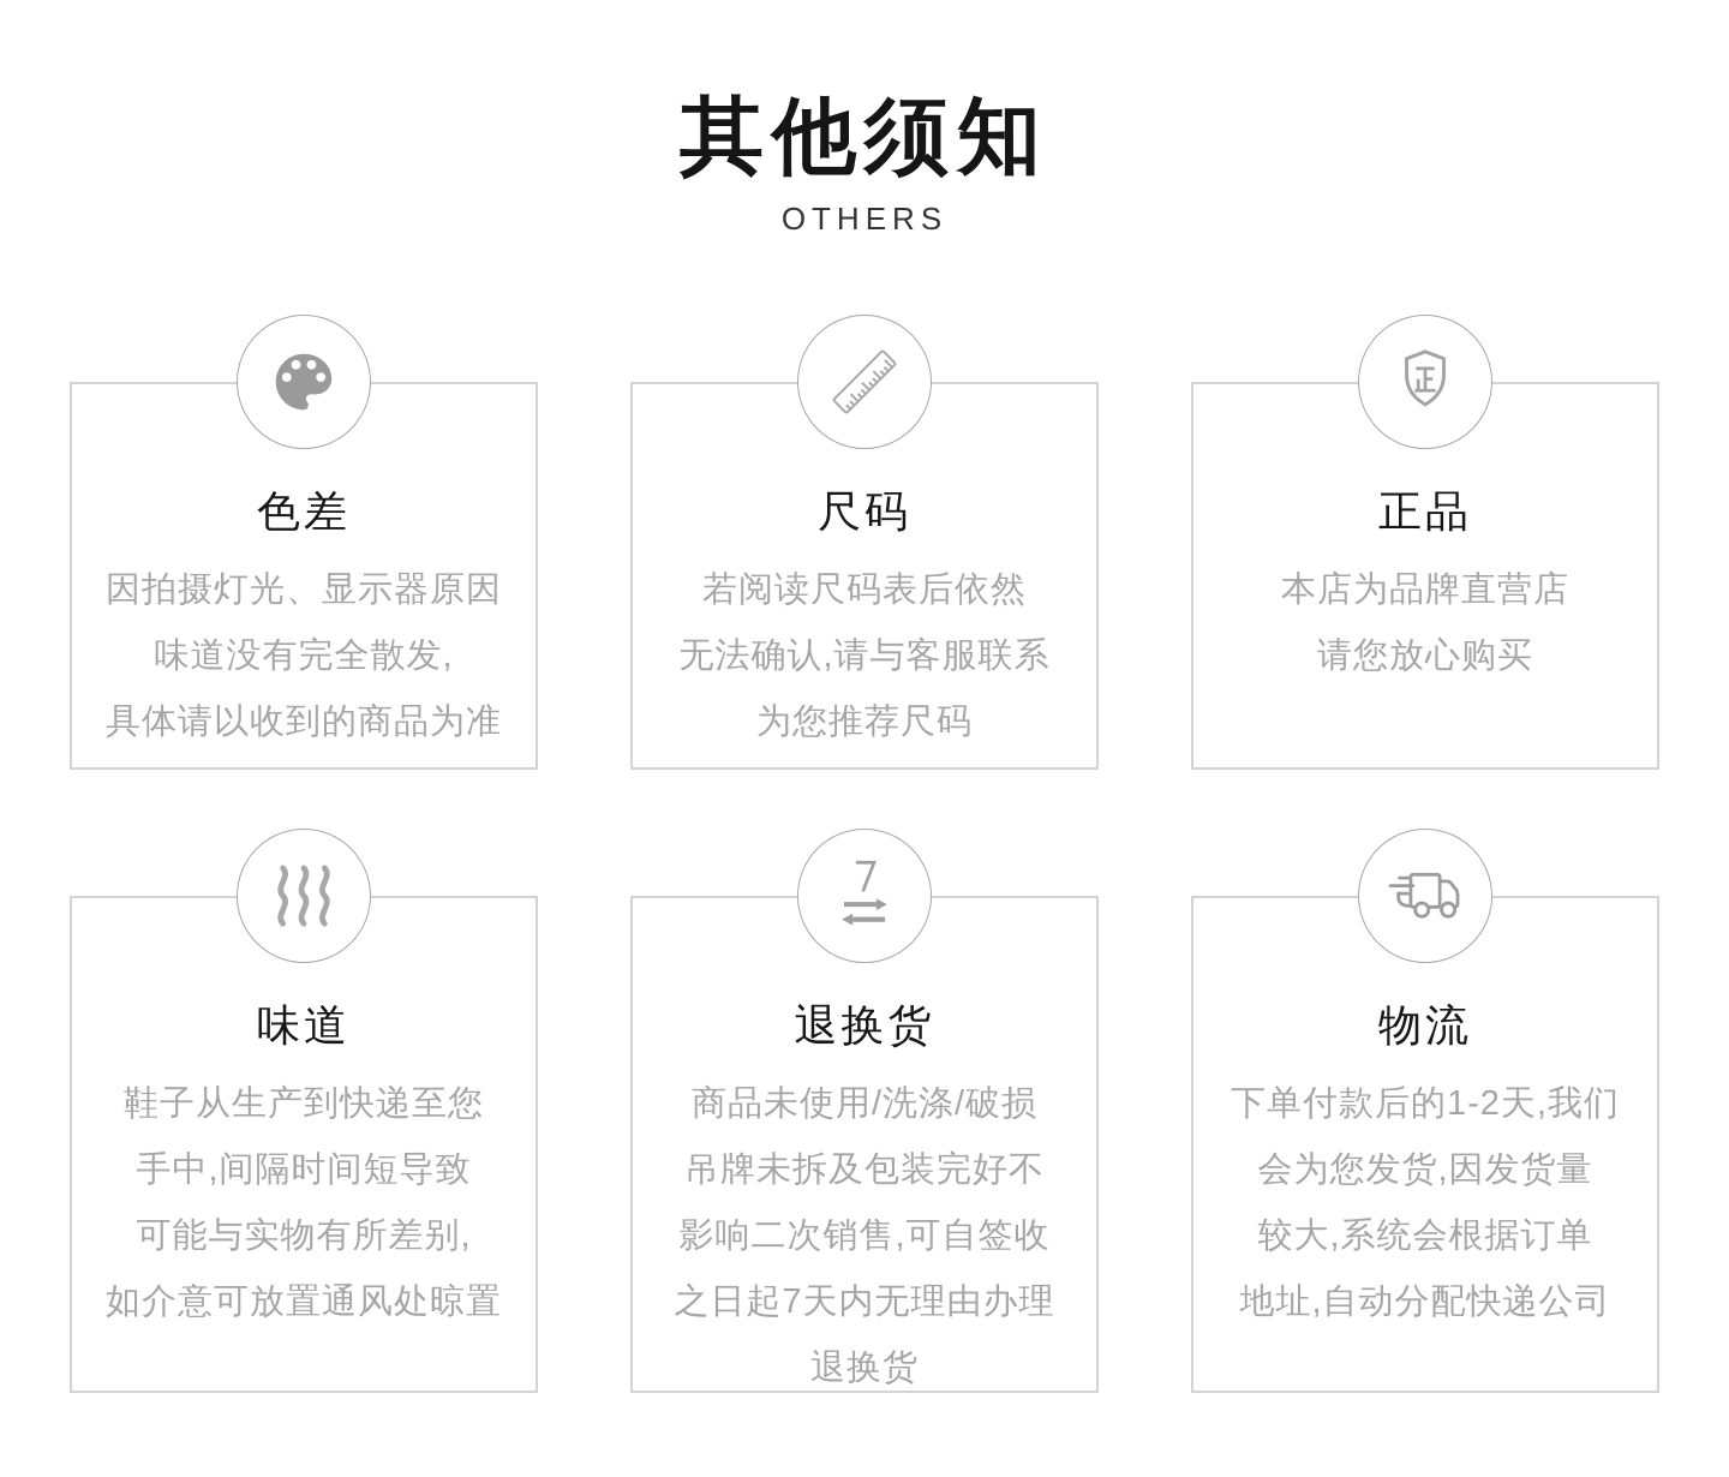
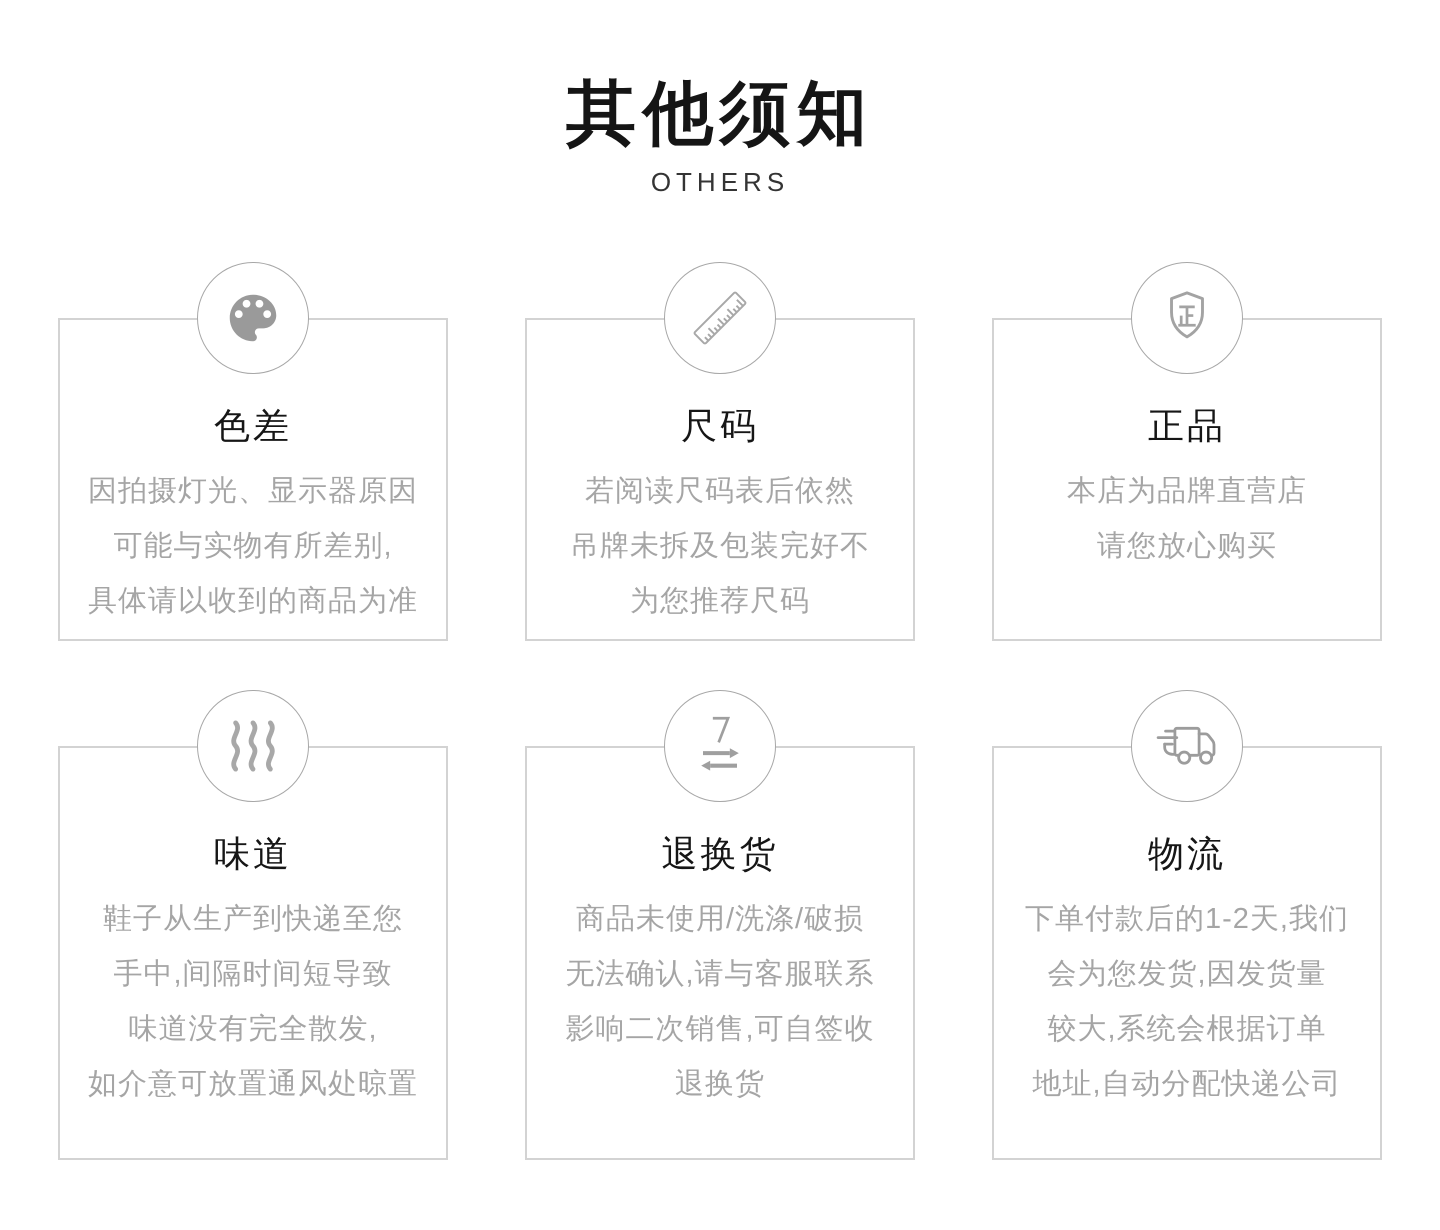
  其他须知
  OTHERS
  色差
  因拍摄灯光、显示器原因
- 味道没有完全散发,
+ 可能与实物有所差别,
  具体请以收到的商品为准
  尺码
  若阅读尺码表后依然
- 无法确认,请与客服联系
+ 吊牌未拆及包装完好不
  为您推荐尺码
  正品
  本店为品牌直营店
  请您放心购买
  味道
  鞋子从生产到快递至您
  手中,间隔时间短导致
- 可能与实物有所差别,
+ 味道没有完全散发,
  如介意可放置通风处晾置
  退换货
  商品未使用/洗涤/破损
- 吊牌未拆及包装完好不
+ 无法确认,请与客服联系
  影响二次销售,可自签收
- 之日起7天内无理由办理
  退换货
  物流
  下单付款后的1-2天,我们
  会为您发货,因发货量
  较大,系统会根据订单
  地址,自动分配快递公司
